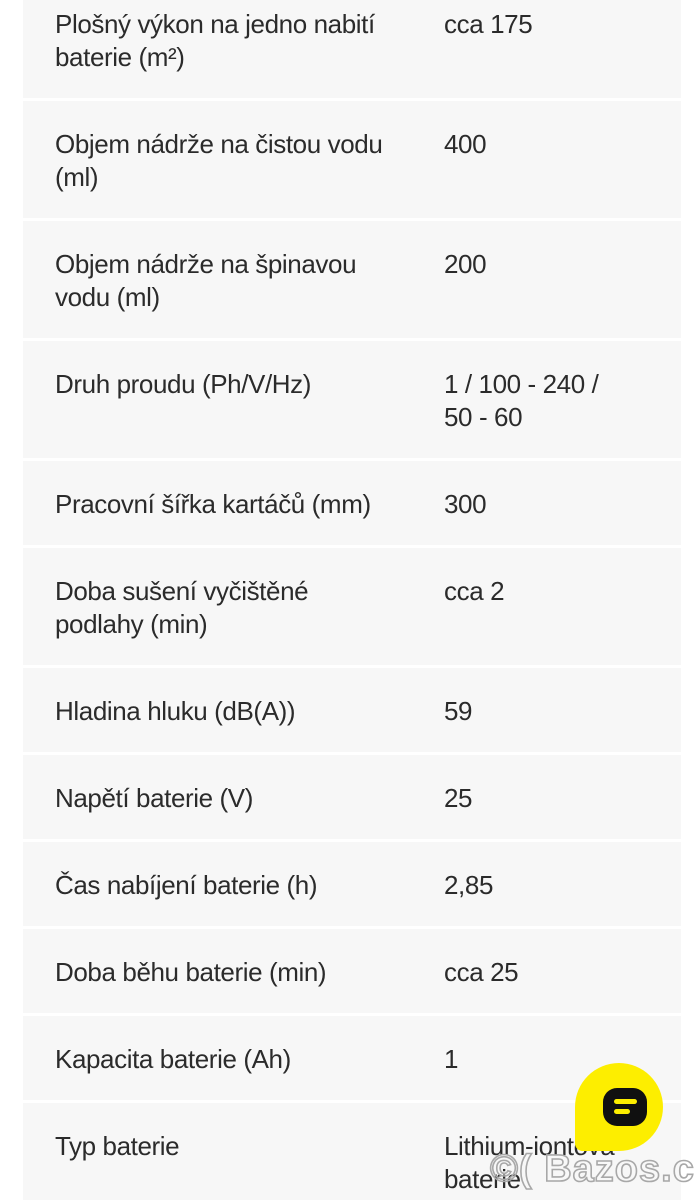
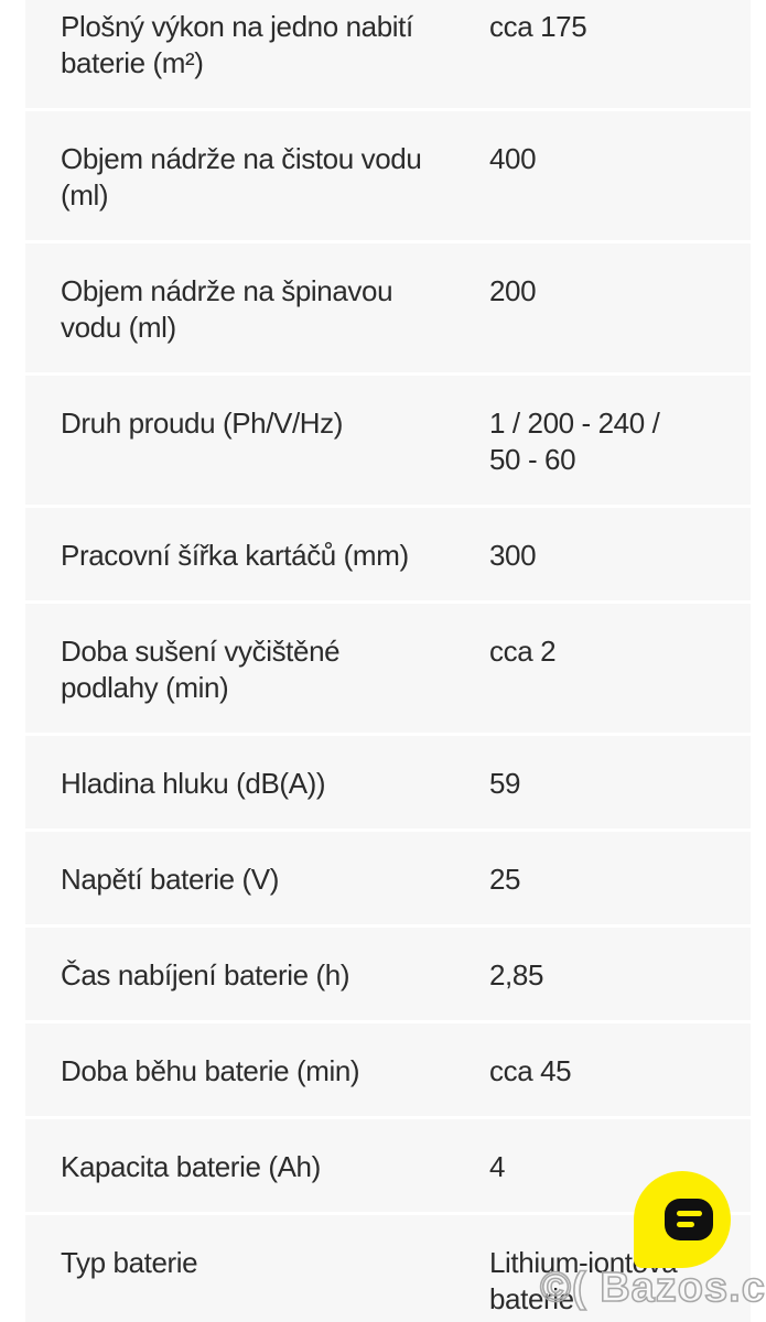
  Plošný výkon na jedno nabití
  baterie (m²)
  cca 175
  Objem nádrže na čistou vodu
  (ml)
  400
  Objem nádrže na špinavou
  vodu (ml)
  200
  Druh proudu (Ph/V/Hz)
- 1 / 100 - 240 /
+ 1 / 200 - 240 /
  50 - 60
  Pracovní šířka kartáčů (mm)
  300
  Doba sušení vyčištěné
  podlahy (min)
  cca 2
  Hladina hluku (dB(A))
  59
  Napětí baterie (V)
  25
  Čas nabíjení baterie (h)
  2,85
  Doba běhu baterie (min)
- cca 25
+ cca 45
  Kapacita baterie (Ah)
- 1
+ 4
  Typ baterie
  Lithium-iont
  baterie
  ©( Bazos.c
